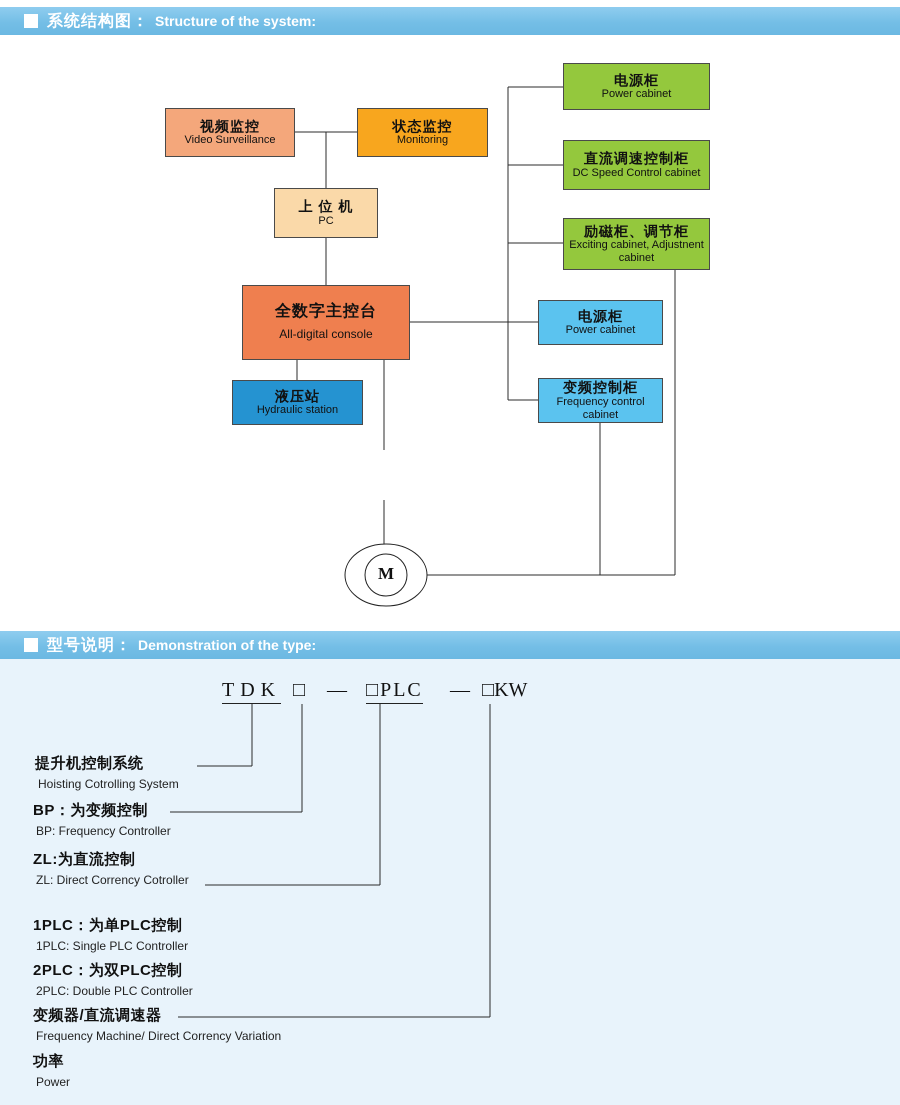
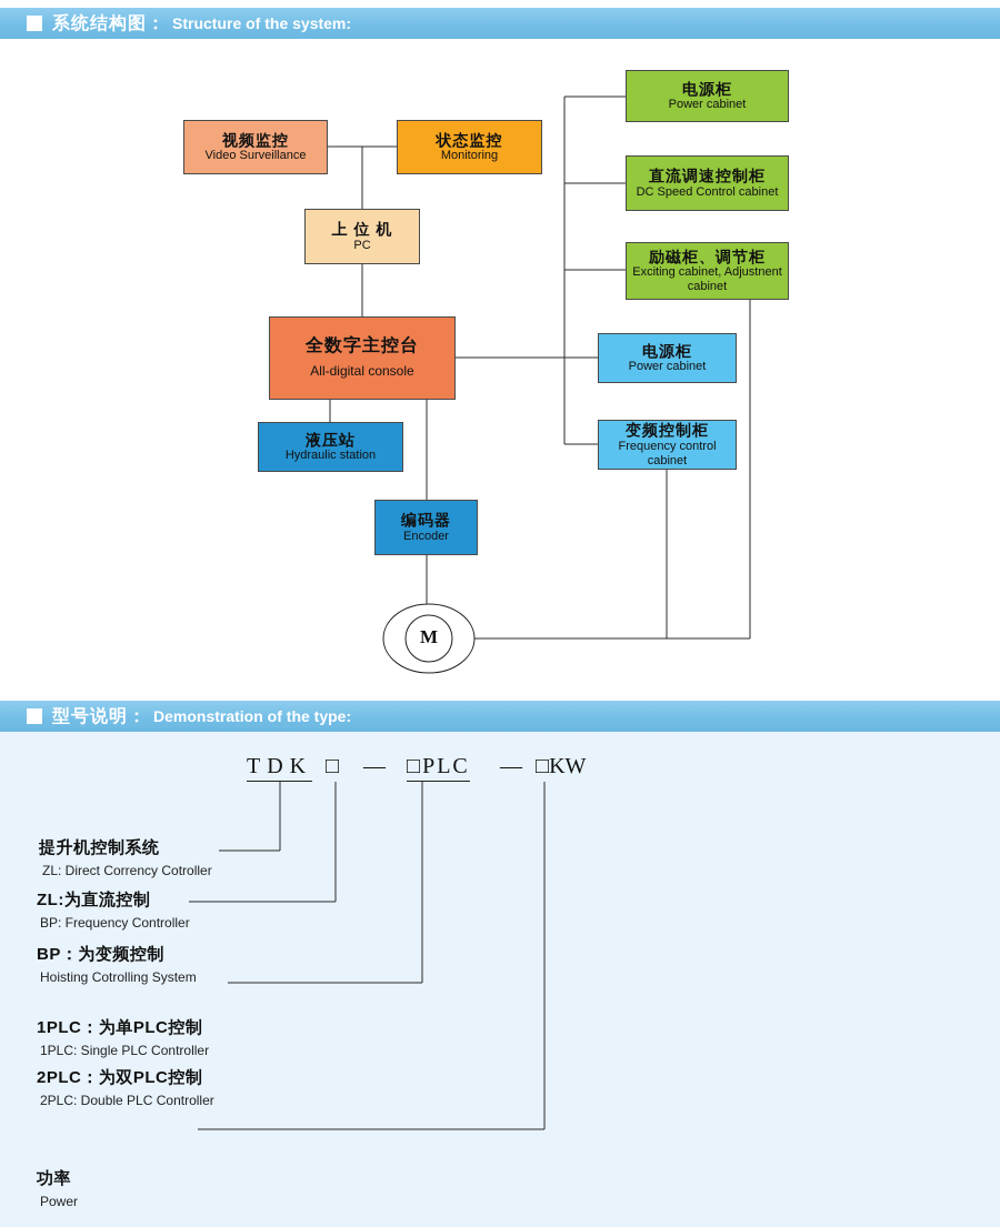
  系统结构图：
  Structure of the system:
  视频监控
  Video Surveillance
  状态监控
  Monitoring
  上 位 机
  PC
  全数字主控台
  All-digital console
  液压站
  Hydraulic station
+ 编码器
+ Encoder
  电源柜
  Power cabinet
  直流调速控制柜
  DC Speed Control cabinet
  励磁柜、调节柜
  Exciting cabinet, Adjustnent cabinet
  电源柜
  Power cabinet
  变频控制柜
  Frequency control cabinet
  M
  型号说明：
  Demonstration of the type:
  TDK
  □
  —
  □PLC
  —
  □KW
  提升机控制系统
- Hoisting Cotrolling System
+ ZL: Direct Corrency Cotroller
- BP：为变频控制
+ ZL:为直流控制
  BP: Frequency Controller
- ZL:为直流控制
+ BP：为变频控制
- ZL: Direct Corrency Cotroller
+ Hoisting Cotrolling System
  1PLC：为单PLC控制
  1PLC: Single PLC Controller
  2PLC：为双PLC控制
  2PLC: Double PLC Controller
- 变频器/直流调速器
- Frequency Machine/ Direct Corrency Variation
  功率
  Power
